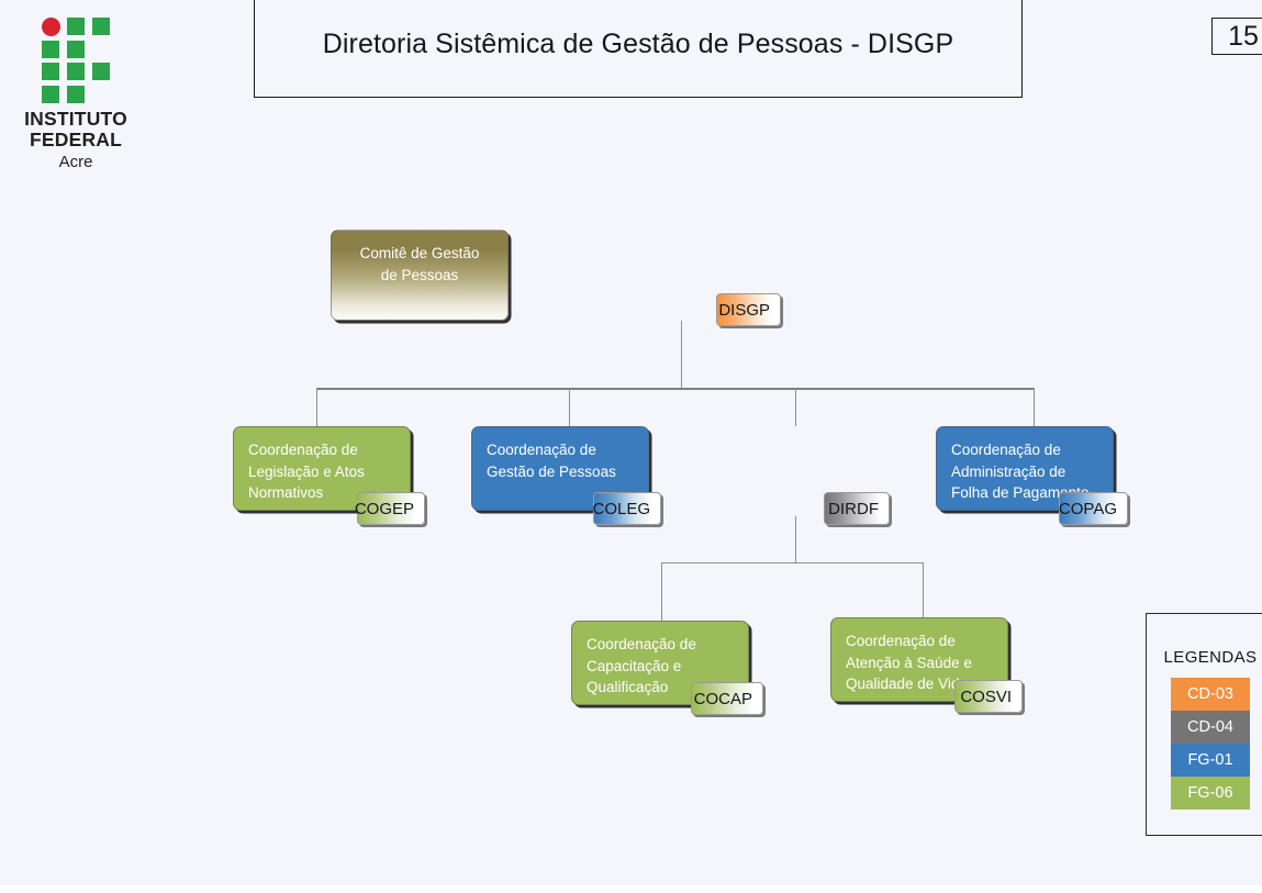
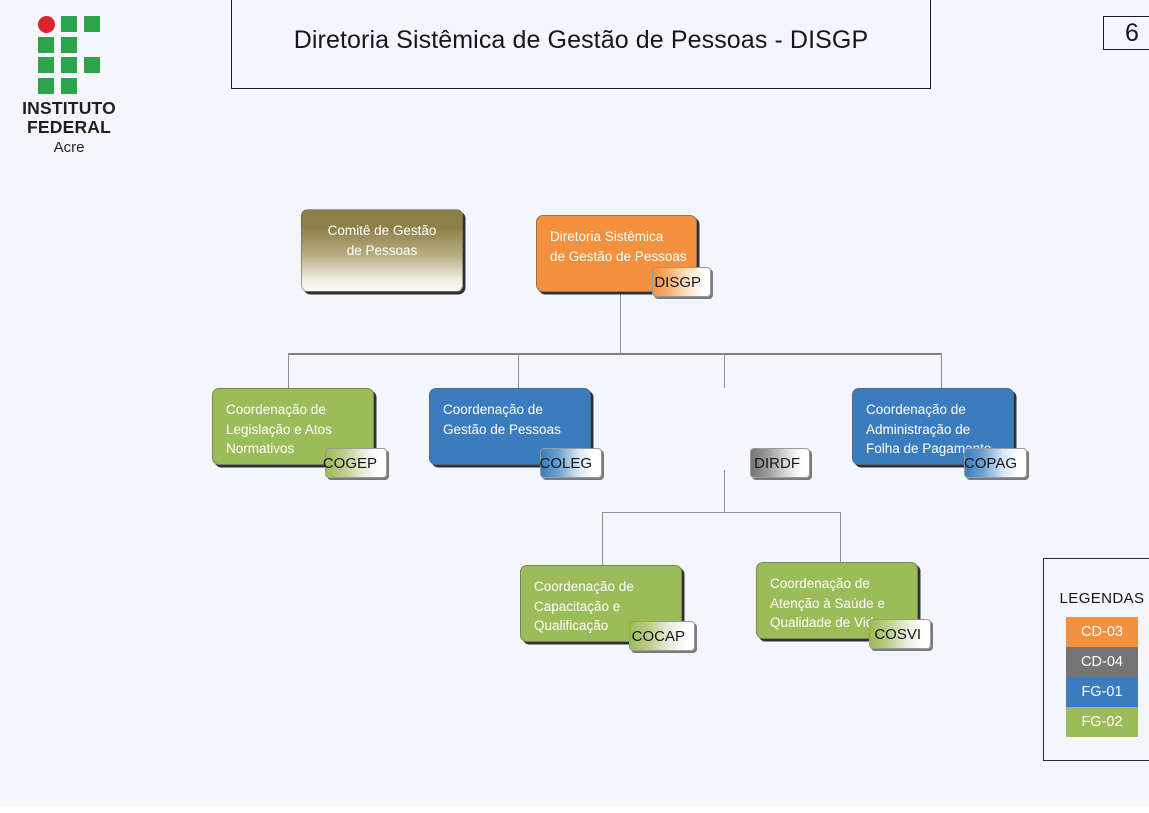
  INSTITUTO
  FEDERAL
  Acre
  Diretoria Sistêmica de Gestão de Pessoas - DISGP
- 15
+ 6
  Comitê de Gestão
  de Pessoas
+ Diretoria Sistêmica
+ de Gestão de Pessoas
  DISGP
  Coordenação de
  Legislação e Atos
  Normativos
  COGEP
  Coordenação de
  Gestão de Pessoas
  COLEG
  DIRDF
  Coordenação de
  Administração de
  Folha de Pagam
  COPAG
  Coordenação de
  Capacitação e
  Qualificação
  COCAP
  Coordenação de
  Atenção à Saúde e
  Qualidade de Vi
  COSVI
  LEGENDAS
  CD-03
  CD-04
  FG-01
- FG-06
+ FG-02
